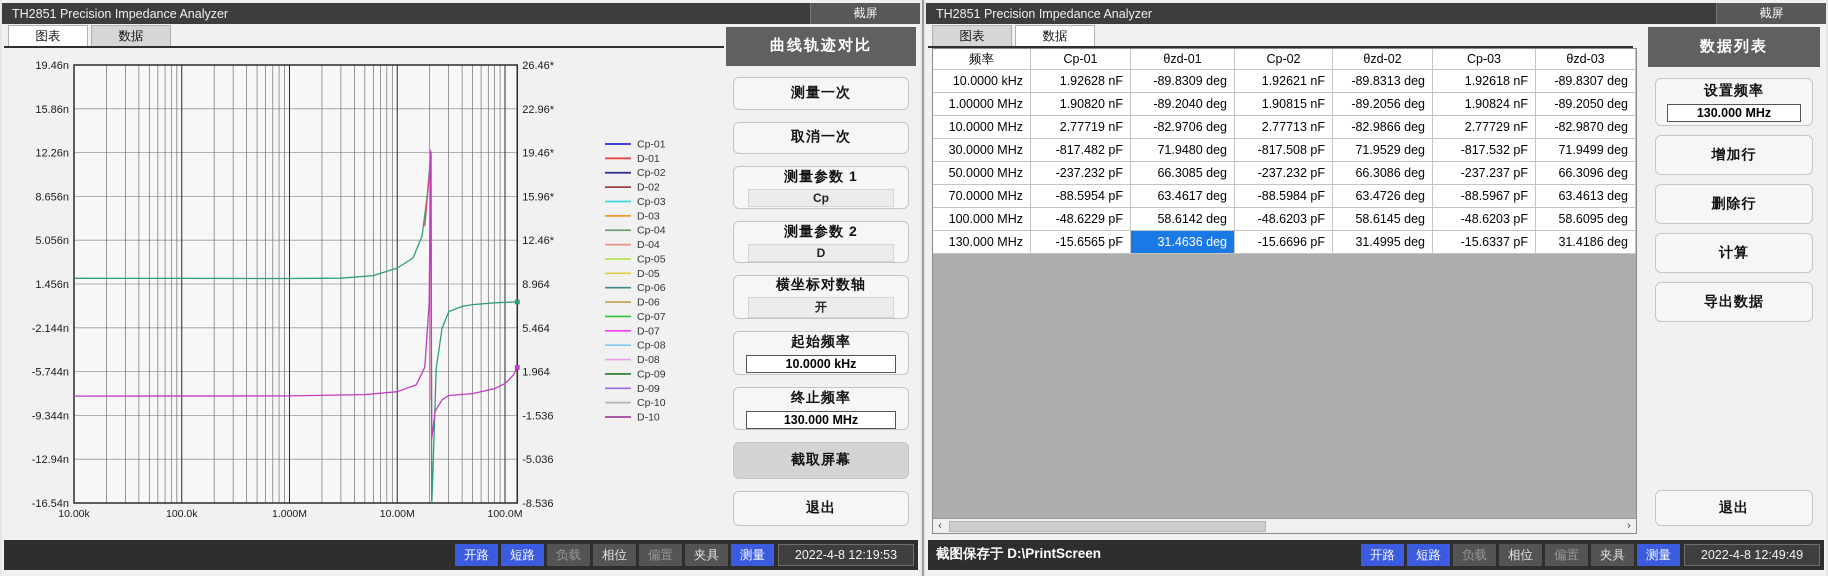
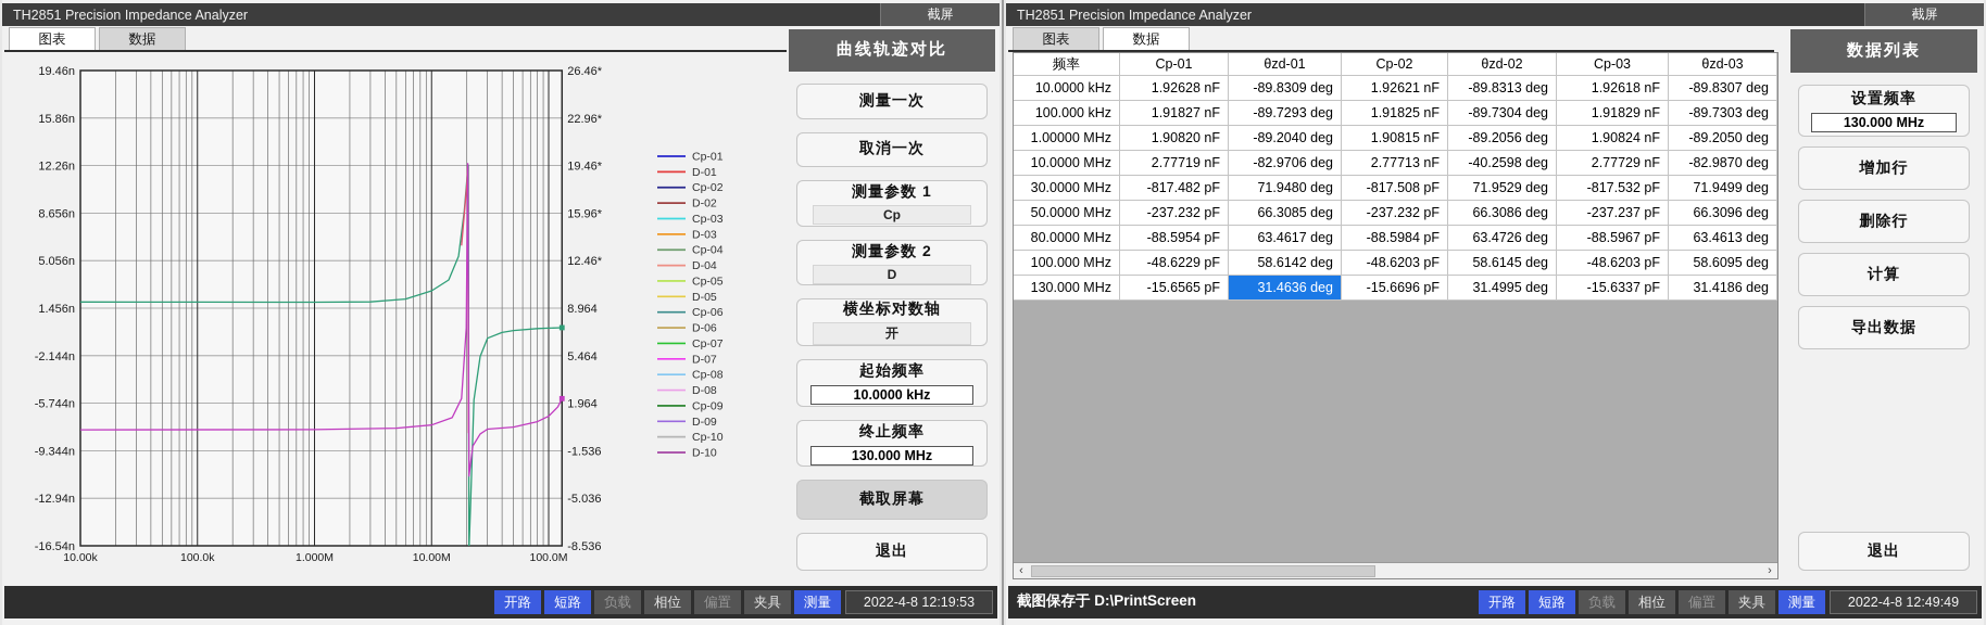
  TH2851 Precision Impedance Analyzer
  截屏
  图表
  数据
  19.46n
  15.86n
  12.26n
  8.656n
  5.056n
  1.456n
  -2.144n
  -5.744n
  -9.344n
  -12.94n
  -16.54n
  26.46*
  22.96*
  19.46*
  15.96*
  12.46*
  8.964
  5.464
  1.964
  -1.536
  -5.036
  -8.536
  10.00k
  100.0k
  1.000M
  10.00M
  100.0M
  Cp-01
  D-01
  Cp-02
  D-02
  Cp-03
  D-03
  Cp-04
  D-04
  Cp-05
  D-05
  Cp-06
  D-06
  Cp-07
  D-07
  Cp-08
  D-08
  Cp-09
  D-09
  Cp-10
  D-10
  曲线轨迹对比
  测量一次
  取消一次
  测量参数 1
  Cp
  测量参数 2
  D
  横坐标对数轴
  开
  起始频率
  10.0000 kHz
  终止频率
  130.000 MHz
  截取屏幕
  退出
  开路
  短路
  负载
  相位
  偏置
  夹具
  测量
  2022-4-8 12:19:53
  TH2851 Precision Impedance Analyzer
  截屏
  图表
  数据
  频率
  Cp-01
  θzd-01
  Cp-02
  θzd-02
  Cp-03
  θzd-03
  10.0000 kHz
  1.92628 nF
  -89.8309 deg
  1.92621 nF
  -89.8313 deg
  1.92618 nF
  -89.8307 deg
+ 100.000 kHz
+ 1.91827 nF
+ -89.7293 deg
+ 1.91825 nF
+ -89.7304 deg
+ 1.91829 nF
+ -89.7303 deg
  1.00000 MHz
  1.90820 nF
  -89.2040 deg
  1.90815 nF
  -89.2056 deg
  1.90824 nF
  -89.2050 deg
  10.0000 MHz
  2.77719 nF
  -82.9706 deg
  2.77713 nF
- -82.9866 deg
+ -40.2598 deg
  2.77729 nF
  -82.9870 deg
  30.0000 MHz
  -817.482 pF
  71.9480 deg
  -817.508 pF
  71.9529 deg
  -817.532 pF
  71.9499 deg
  50.0000 MHz
  -237.232 pF
  66.3085 deg
  -237.232 pF
  66.3086 deg
  -237.237 pF
  66.3096 deg
- 70.0000 MHz
+ 80.0000 MHz
  -88.5954 pF
  63.4617 deg
  -88.5984 pF
  63.4726 deg
  -88.5967 pF
  63.4613 deg
  100.000 MHz
  -48.6229 pF
  58.6142 deg
  -48.6203 pF
  58.6145 deg
  -48.6203 pF
  58.6095 deg
  130.000 MHz
  -15.6565 pF
  31.4636 deg
  -15.6696 pF
  31.4995 deg
  -15.6337 pF
  31.4186 deg
  ‹
  ›
  数据列表
  设置频率
  130.000 MHz
  增加行
  删除行
  计算
  导出数据
  退出
  截图保存于 D:\PrintScreen
  开路
  短路
  负载
  相位
  偏置
  夹具
  测量
  2022-4-8 12:49:49
